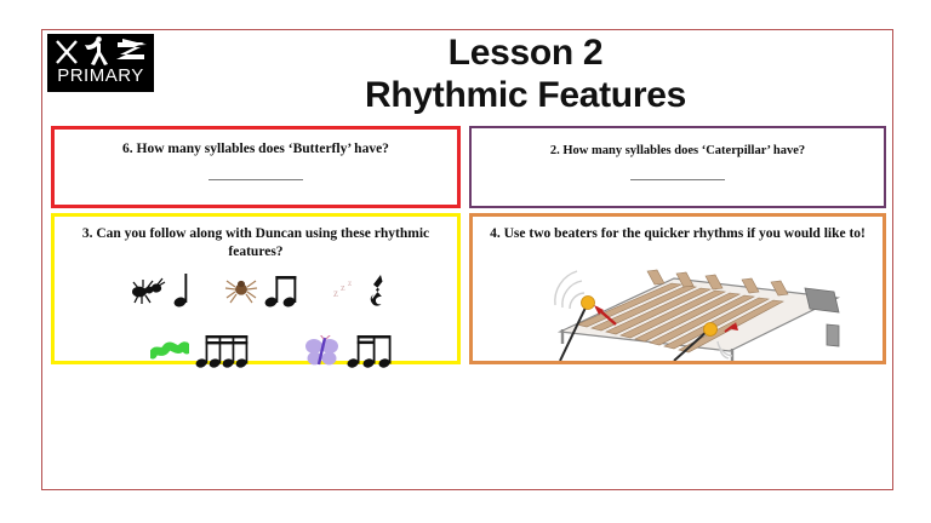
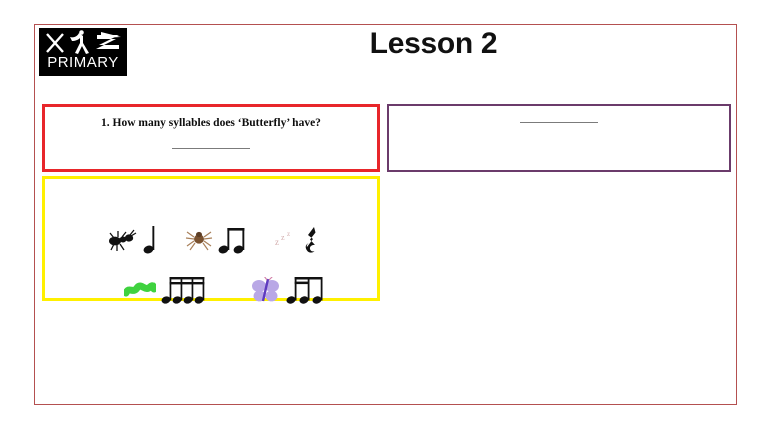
  PRIMARY
  Lesson 2
- Rhythmic Features
- 6. How many syllables does ‘Butterfly’ have?
+ 1. How many syllables does ‘Butterfly’ have?
- 2. How many syllables does ‘Caterpillar’ have?
- 3. Can you follow along with Duncan using these rhythmic features?
  z
  z
  z
- 4. Use two beaters for the quicker rhythms if you would like to!
